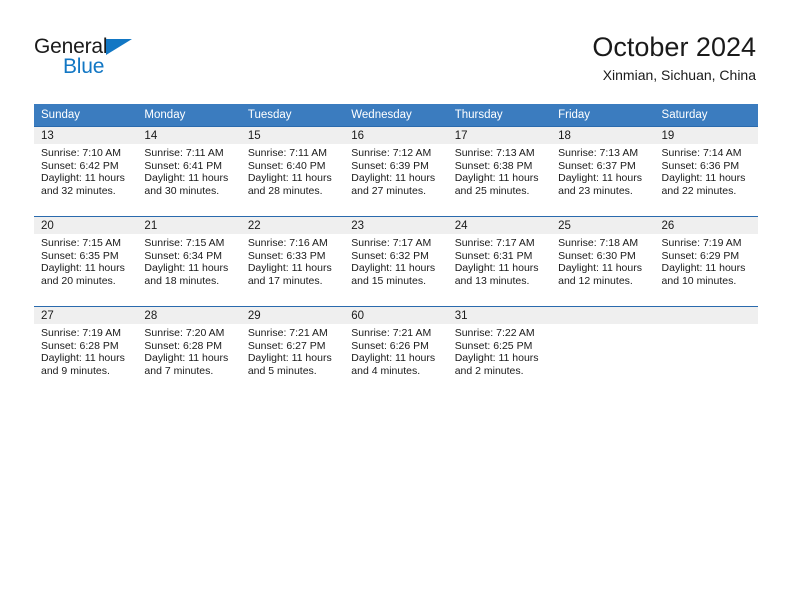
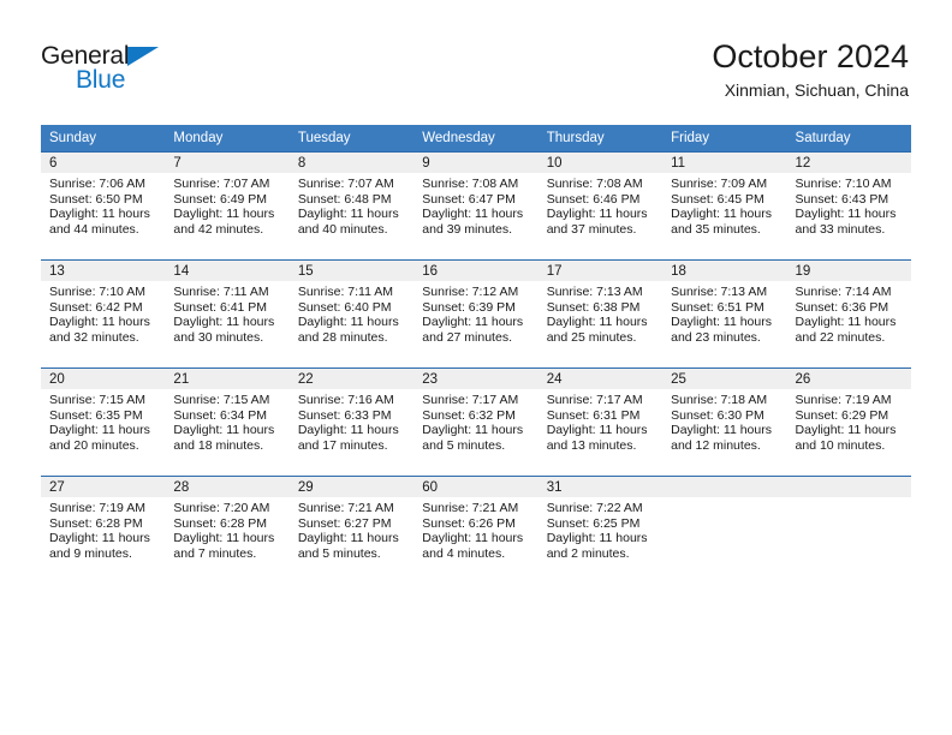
  General
  Blue
  October 2024
  Xinmian, Sichuan, China
  Sunday	Monday	Tuesday	Wednesday	Thursday	Friday	Saturday
+ 6Sunrise: 7:06 AMSunset: 6:50 PMDaylight: 11 hoursand 44 minutes.	7Sunrise: 7:07 AMSunset: 6:49 PMDaylight: 11 hoursand 42 minutes.	8Sunrise: 7:07 AMSunset: 6:48 PMDaylight: 11 hoursand 40 minutes.	9Sunrise: 7:08 AMSunset: 6:47 PMDaylight: 11 hoursand 39 minutes.	10Sunrise: 7:08 AMSunset: 6:46 PMDaylight: 11 hoursand 37 minutes.	11Sunrise: 7:09 AMSunset: 6:45 PMDaylight: 11 hoursand 35 minutes.	12Sunrise: 7:10 AMSunset: 6:43 PMDaylight: 11 hoursand 33 minutes.
- 13Sunrise: 7:10 AMSunset: 6:42 PMDaylight: 11 hoursand 32 minutes.	14Sunrise: 7:11 AMSunset: 6:41 PMDaylight: 11 hoursand 30 minutes.	15Sunrise: 7:11 AMSunset: 6:40 PMDaylight: 11 hoursand 28 minutes.	16Sunrise: 7:12 AMSunset: 6:39 PMDaylight: 11 hoursand 27 minutes.	17Sunrise: 7:13 AMSunset: 6:38 PMDaylight: 11 hoursand 25 minutes.	18Sunrise: 7:13 AMSunset: 6:37 PMDaylight: 11 hoursand 23 minutes.	19Sunrise: 7:14 AMSunset: 6:36 PMDaylight: 11 hoursand 22 minutes.
+ 13Sunrise: 7:10 AMSunset: 6:42 PMDaylight: 11 hoursand 32 minutes.	14Sunrise: 7:11 AMSunset: 6:41 PMDaylight: 11 hoursand 30 minutes.	15Sunrise: 7:11 AMSunset: 6:40 PMDaylight: 11 hoursand 28 minutes.	16Sunrise: 7:12 AMSunset: 6:39 PMDaylight: 11 hoursand 27 minutes.	17Sunrise: 7:13 AMSunset: 6:38 PMDaylight: 11 hoursand 25 minutes.	18Sunrise: 7:13 AMSunset: 6:51 PMDaylight: 11 hoursand 23 minutes.	19Sunrise: 7:14 AMSunset: 6:36 PMDaylight: 11 hoursand 22 minutes.
- 20Sunrise: 7:15 AMSunset: 6:35 PMDaylight: 11 hoursand 20 minutes.	21Sunrise: 7:15 AMSunset: 6:34 PMDaylight: 11 hoursand 18 minutes.	22Sunrise: 7:16 AMSunset: 6:33 PMDaylight: 11 hoursand 17 minutes.	23Sunrise: 7:17 AMSunset: 6:32 PMDaylight: 11 hoursand 15 minutes.	24Sunrise: 7:17 AMSunset: 6:31 PMDaylight: 11 hoursand 13 minutes.	25Sunrise: 7:18 AMSunset: 6:30 PMDaylight: 11 hoursand 12 minutes.	26Sunrise: 7:19 AMSunset: 6:29 PMDaylight: 11 hoursand 10 minutes.
+ 20Sunrise: 7:15 AMSunset: 6:35 PMDaylight: 11 hoursand 20 minutes.	21Sunrise: 7:15 AMSunset: 6:34 PMDaylight: 11 hoursand 18 minutes.	22Sunrise: 7:16 AMSunset: 6:33 PMDaylight: 11 hoursand 17 minutes.	23Sunrise: 7:17 AMSunset: 6:32 PMDaylight: 11 hoursand 5 minutes.	24Sunrise: 7:17 AMSunset: 6:31 PMDaylight: 11 hoursand 13 minutes.	25Sunrise: 7:18 AMSunset: 6:30 PMDaylight: 11 hoursand 12 minutes.	26Sunrise: 7:19 AMSunset: 6:29 PMDaylight: 11 hoursand 10 minutes.
  27Sunrise: 7:19 AMSunset: 6:28 PMDaylight: 11 hoursand 9 minutes.	28Sunrise: 7:20 AMSunset: 6:28 PMDaylight: 11 hoursand 7 minutes.	29Sunrise: 7:21 AMSunset: 6:27 PMDaylight: 11 hoursand 5 minutes.	60Sunrise: 7:21 AMSunset: 6:26 PMDaylight: 11 hoursand 4 minutes.	31Sunrise: 7:22 AMSunset: 6:25 PMDaylight: 11 hoursand 2 minutes.
